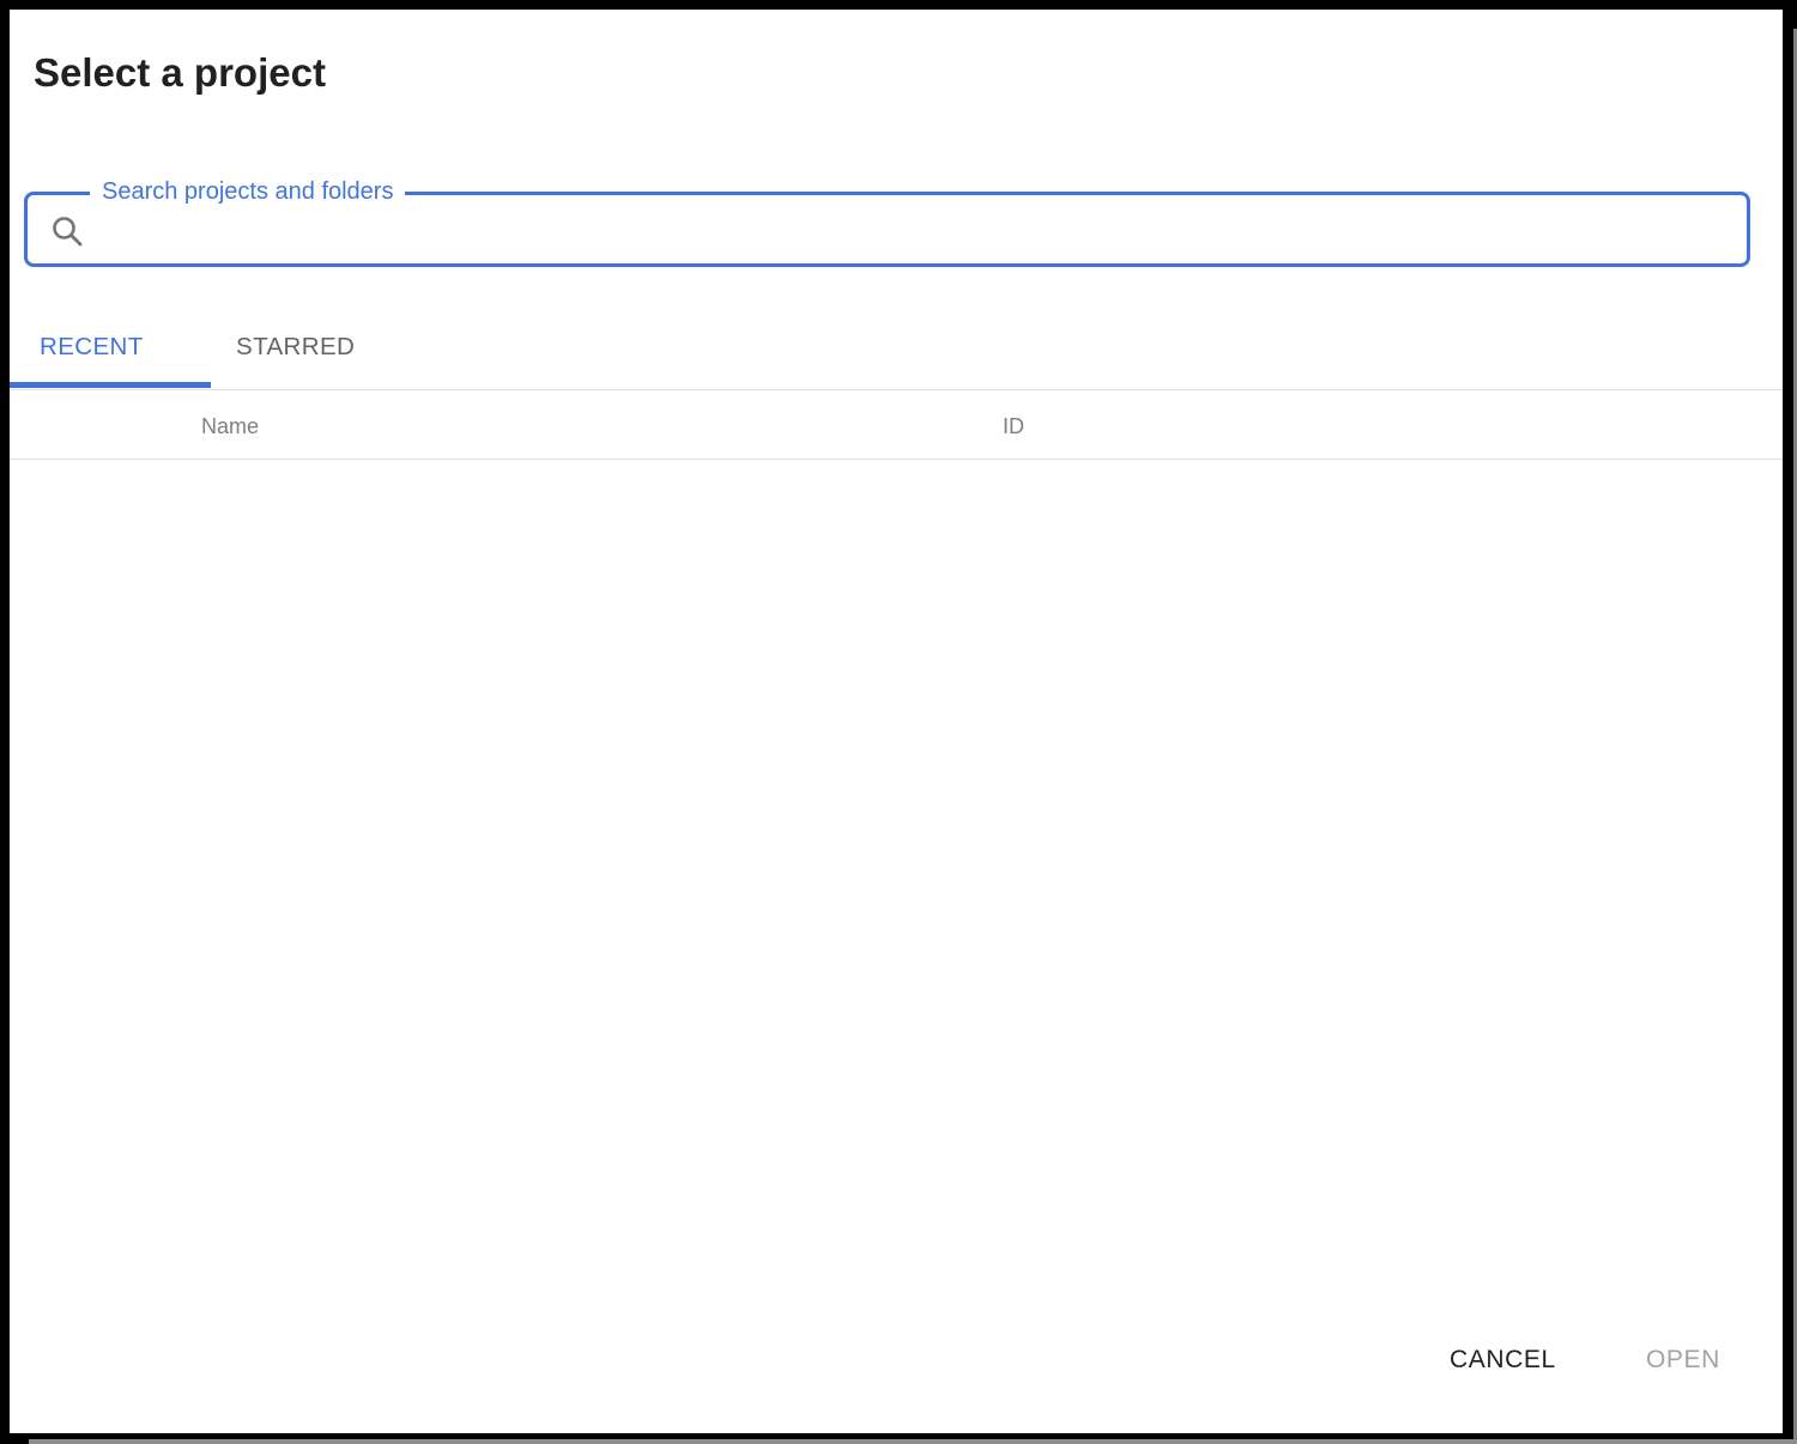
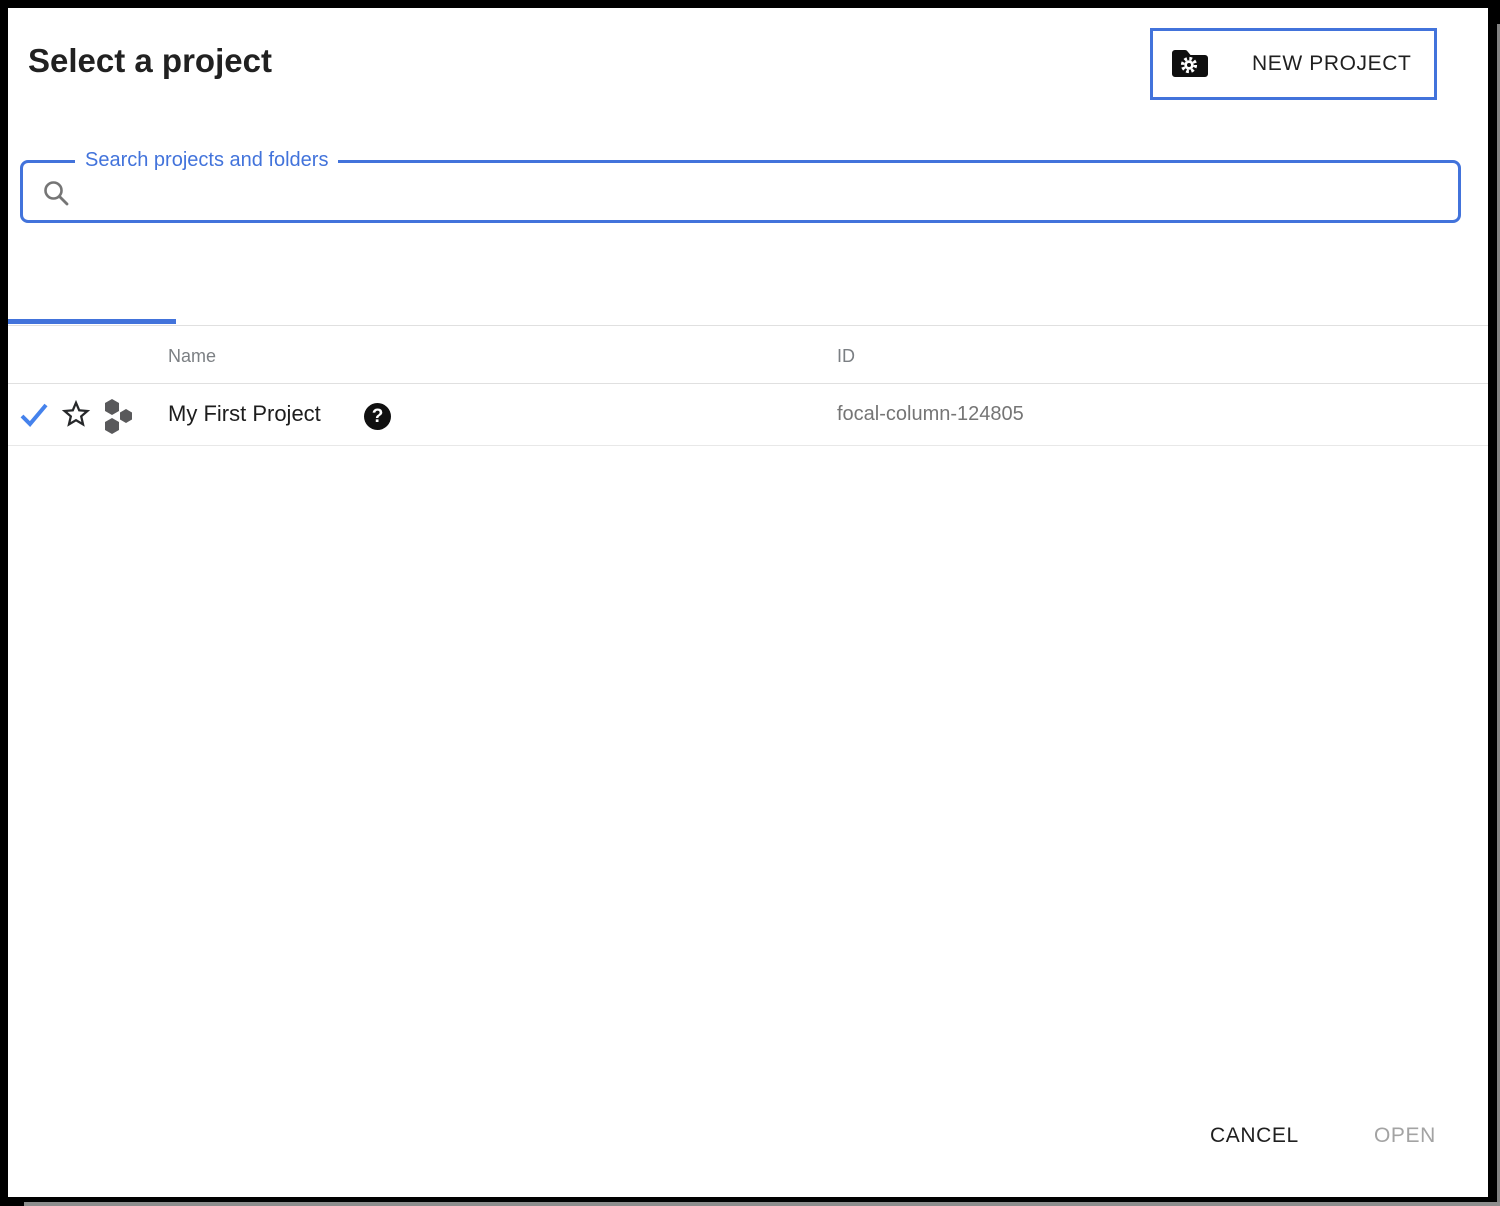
  Select a project
+ NEW PROJECT
  Search projects and folders
- RECENT
- STARRED
  Name
  ID
+ My First Project
+ ?
+ focal-column-124805
  CANCEL
  OPEN
